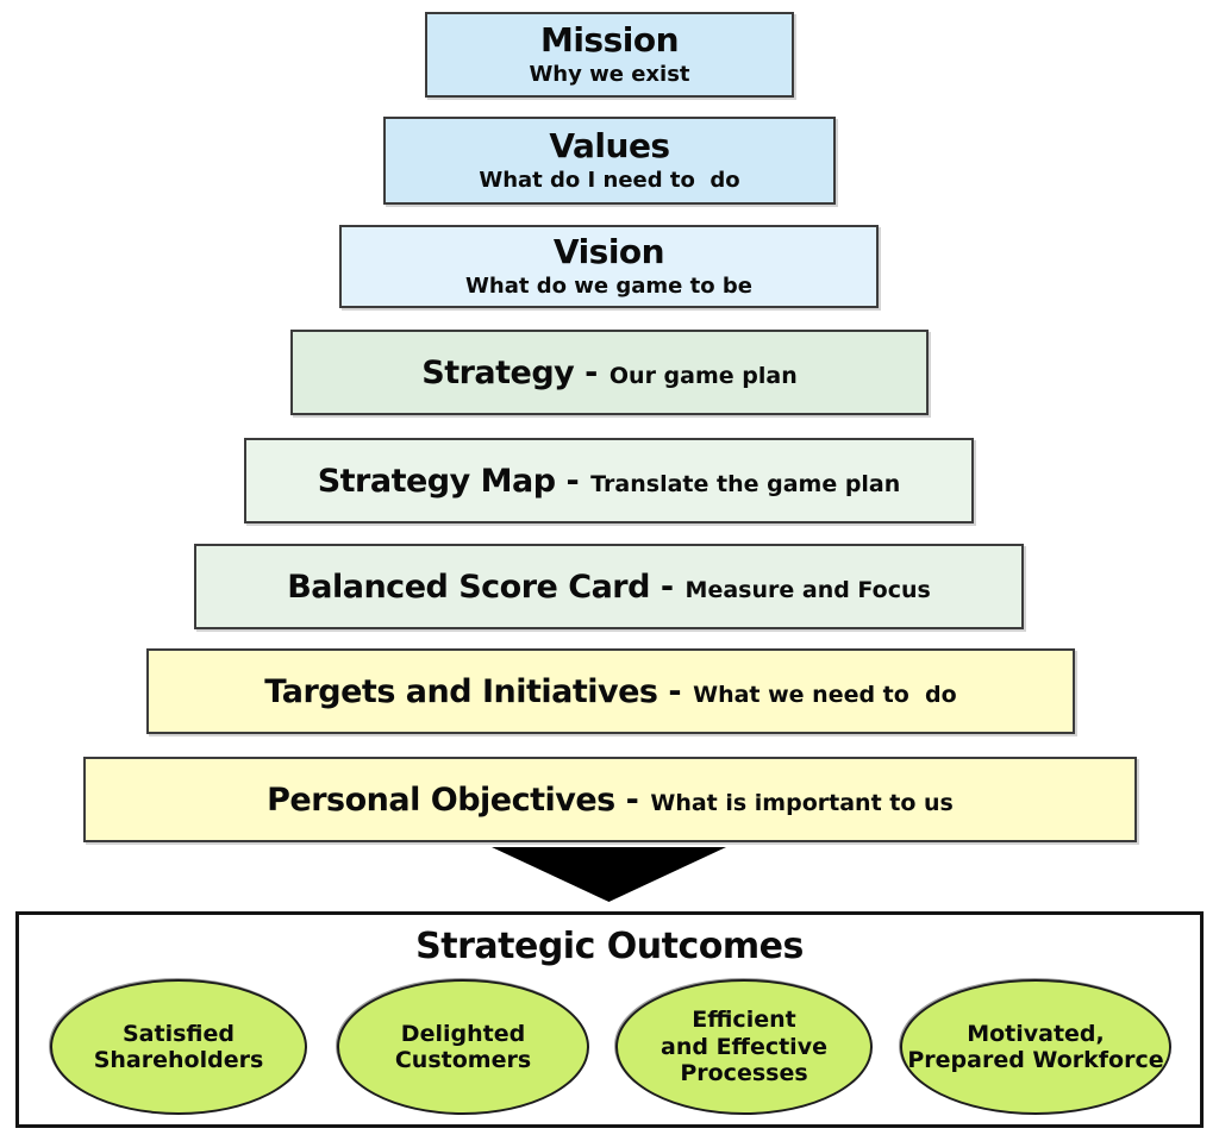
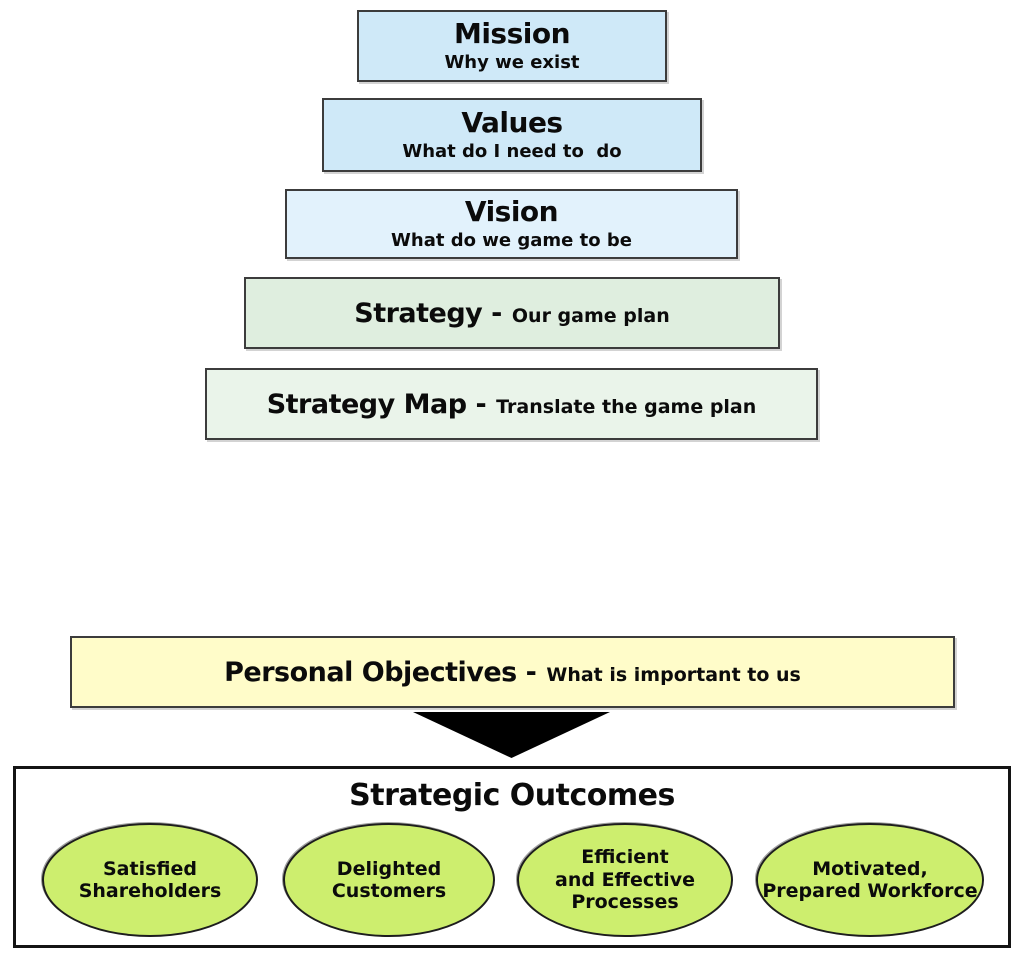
  Mission
  Why we exist
  Values
  What do I need to do
  Vision
  What do we game to be
  Strategy -
  Our game plan
  Strategy Map -
  Translate the game plan
- Balanced Score Card -
- Measure and Focus
- Targets and Initiatives -
- What we need to do
  Personal Objectives -
  What is important to us
  Strategic Outcomes
  Satisfied
  Shareholders
  Delighted
  Customers
  Efficient
  and Effective
  Processes
  Motivated,
  Prepared Workforce
